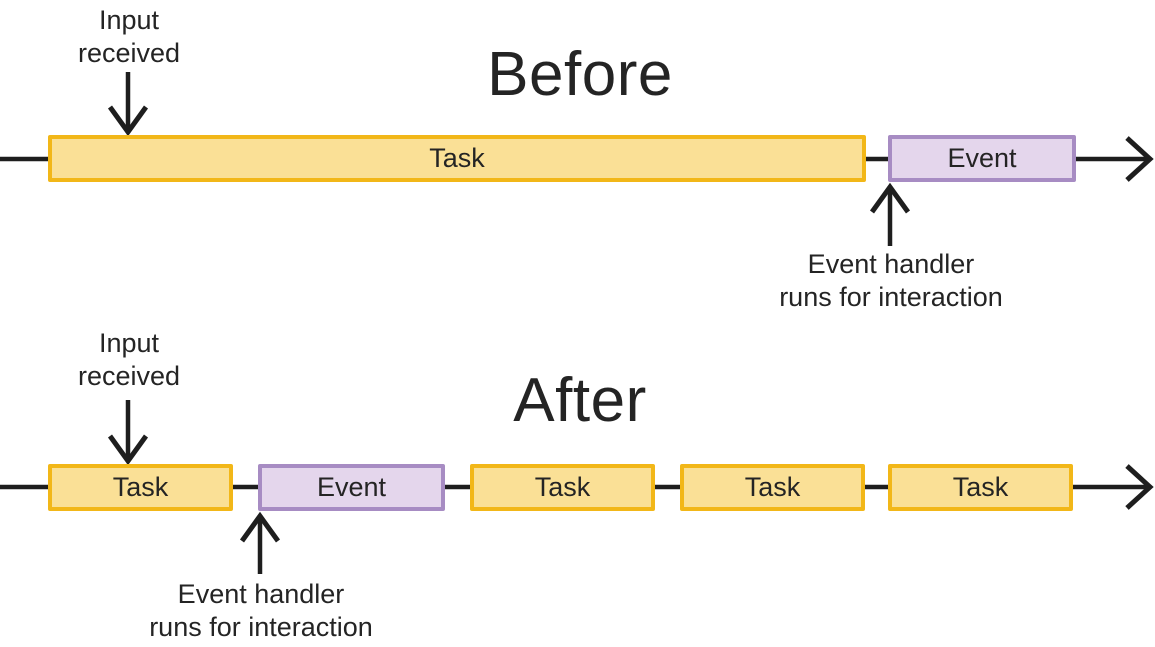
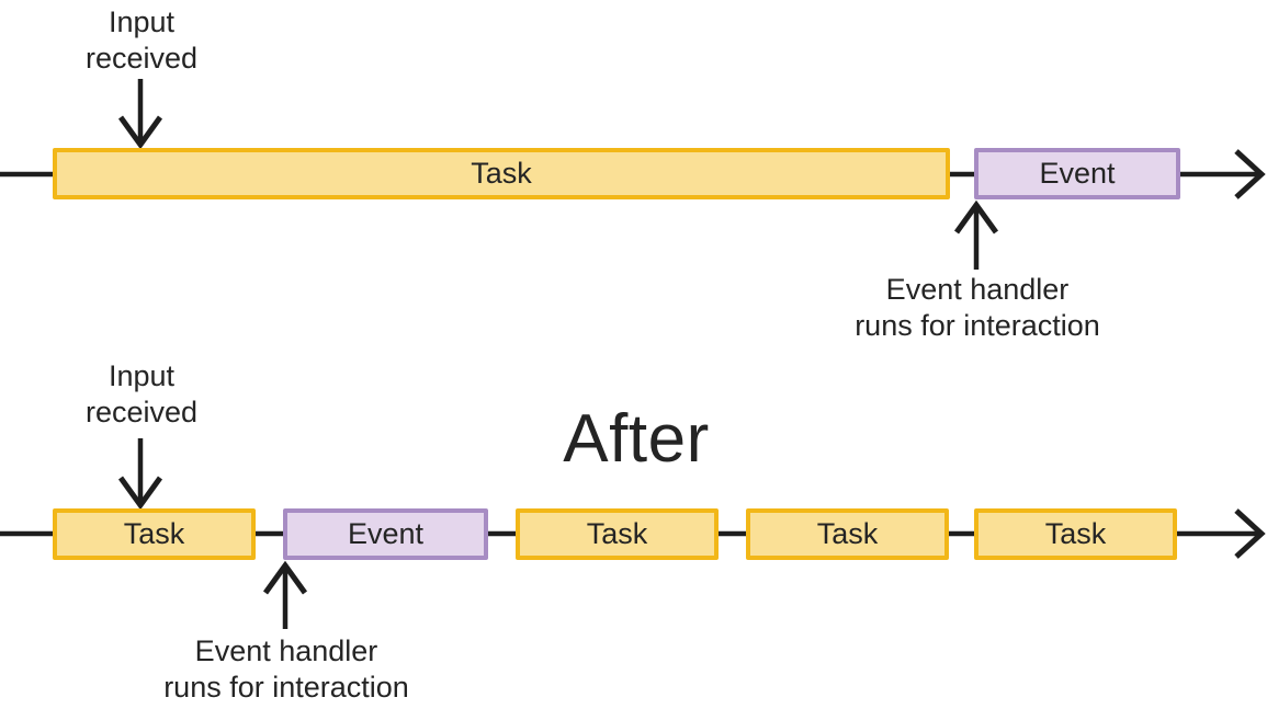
- Before
  Input
  received
  Task
  Event
  Event handler
  runs for interaction
  After
  Input
  received
  Task
  Event
  Task
  Task
  Task
  Event handler
  runs for interaction
